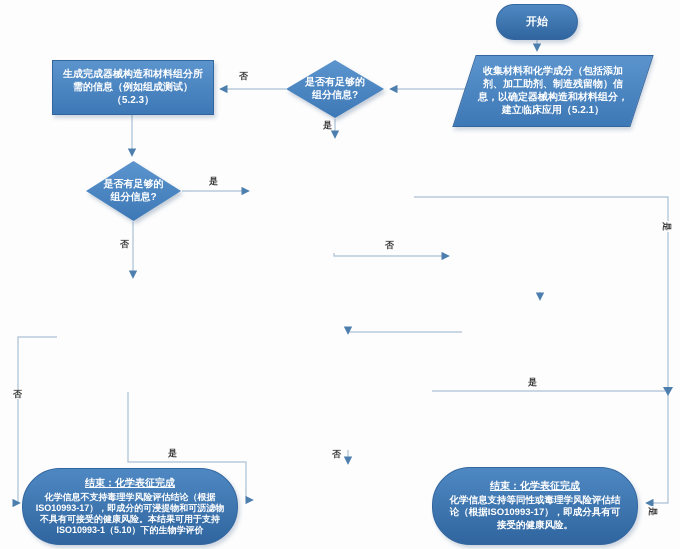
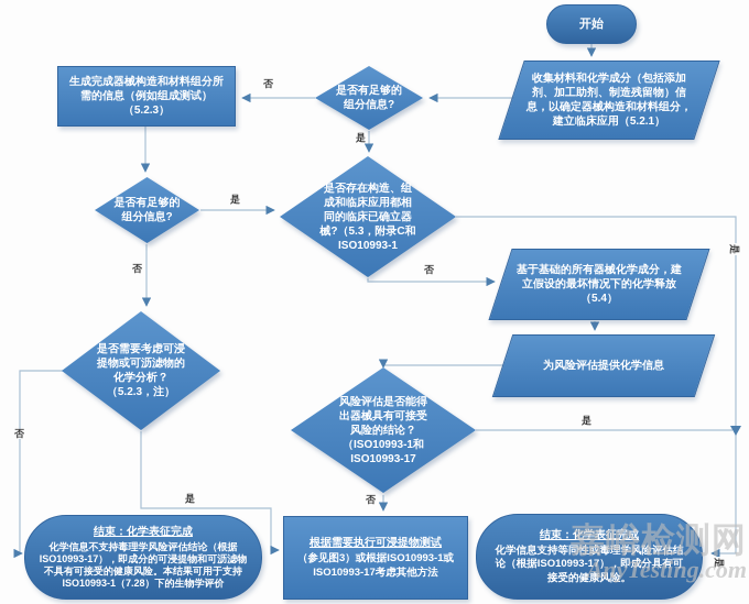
  开始
  收集材料和化学成分（包括添加剂、加工助剂、制造残留物）信息，以确定器械构造和材料组分，建立临床应用（5.2.1）
  是否有足够的组分信息?
  生成完成器械构造和材料组分所需的信息（例如组成测试）（5.2.3）
  是否有足够的组分信息?
+ 是否存在构造、组成和临床应用都相同的临床已确立器械?（5.3，附录C和ISO10993-1
+ 基于基础的所有器械化学成分，建立假设的最坏情况下的化学释放（5.4）
+ 为风险评估提供化学信息
+ 是否需要考虑可浸提物或可沥滤物的化学分析？（5.2.3，注）
+ 风险评估是否能得出器械具有可接受风险的结论？（ISO10993-1和ISO10993-17
  结束：化学表征完成
- 化学信息不支持毒理学风险评估结论（根据ISO10993-17），即成分的可浸提物和可沥滤物不具有可接受的健康风险。本结果可用于支持ISO10993-1（5.10）下的生物学评价
+ 化学信息不支持毒理学风险评估结论（根据ISO10993-17），即成分的可浸提物和可沥滤物不具有可接受的健康风险。本结果可用于支持ISO10993-1（7.28）下的生物学评价
+ 根据需要执行可浸提物测试
+ （参见图3）或根据ISO10993-1或ISO10993-17考虑其他方法
  结束：化学表征完成
  化学信息支持等同性或毒理学风险评估结论（根据ISO10993-17），即成分具有可接受的健康风险。
  否
  是
  是
  否
  否
  否
  是
  否
  是
+ 嘉峪检测网
+ AnyTesting.com
